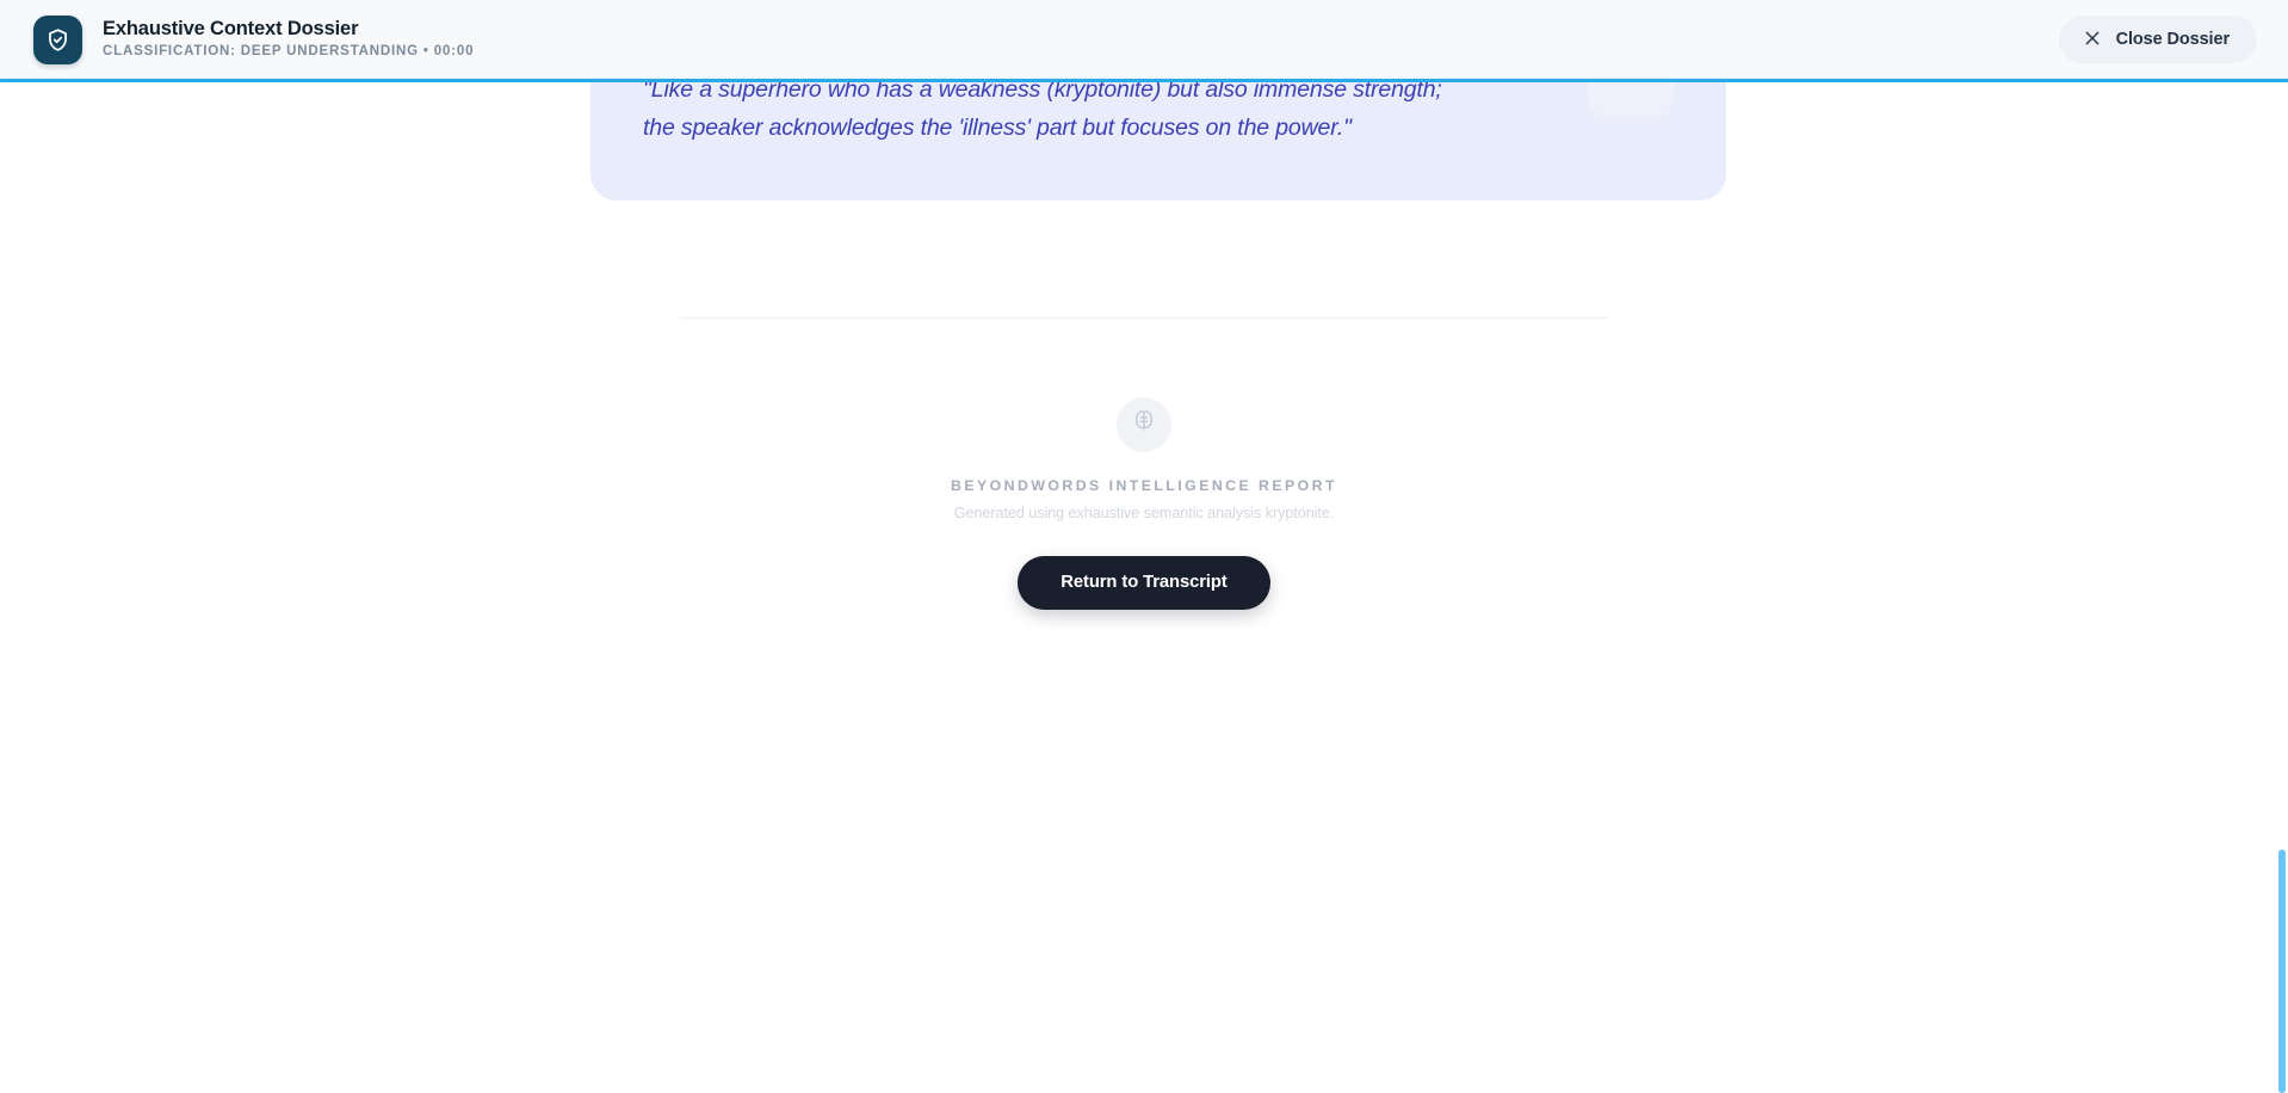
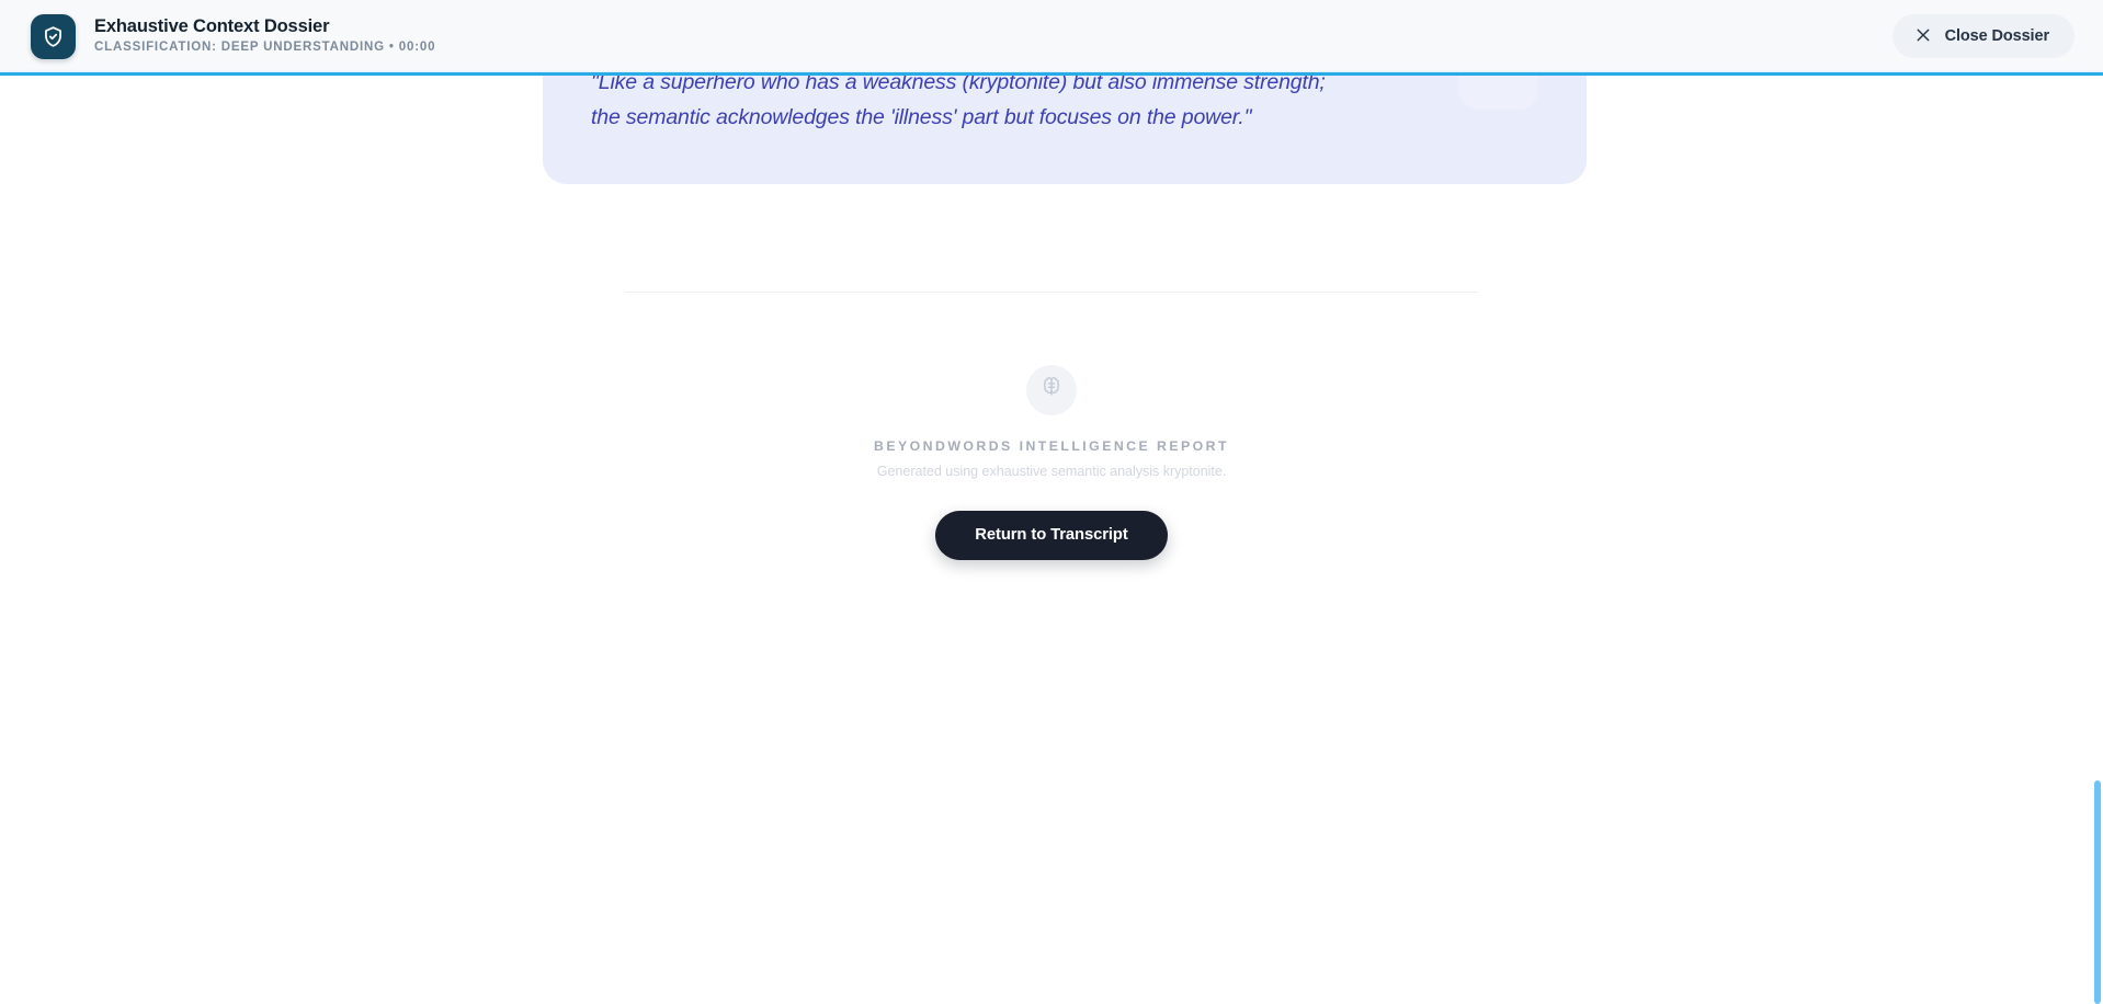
  Exhaustive Context Dossier
  CLASSIFICATION: DEEP UNDERSTANDING • 00:00
  Close Dossier
  "Like a superhero who has a weakness (kryptonite) but also immense strength;
- the speaker acknowledges the 'illness' part but focuses on the power."
+ the semantic acknowledges the 'illness' part but focuses on the power."
  BEYONDWORDS INTELLIGENCE REPORT
  Generated using exhaustive semantic analysis kryptonite.
  Return to Transcript
